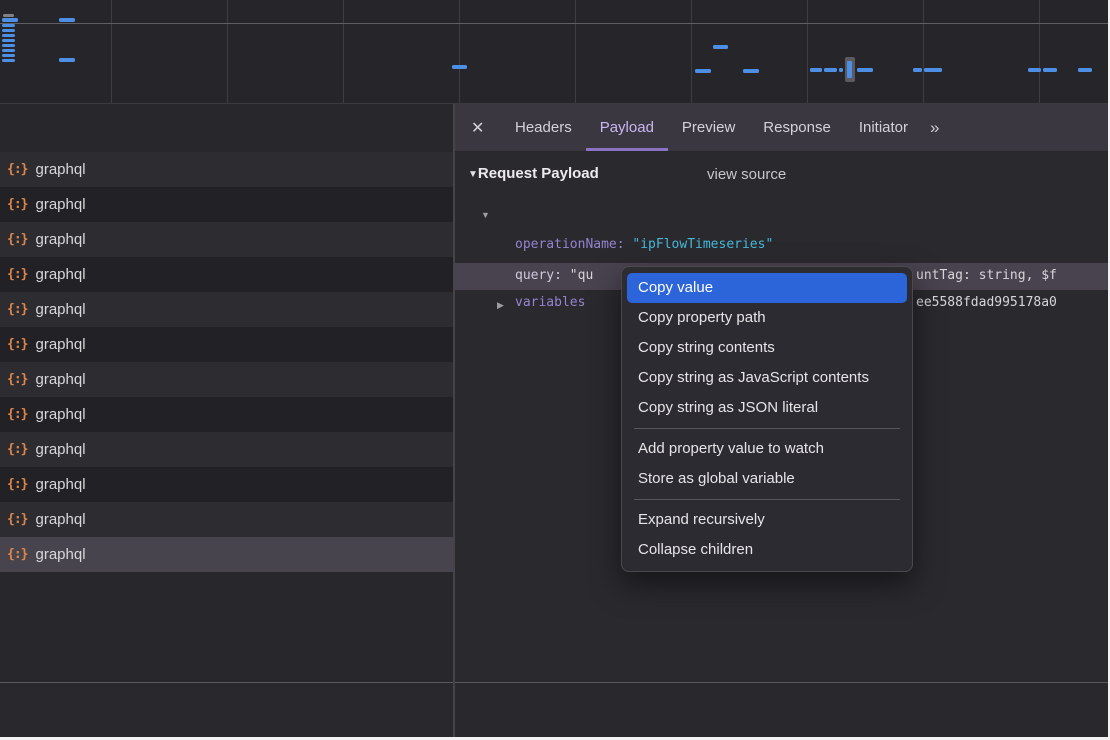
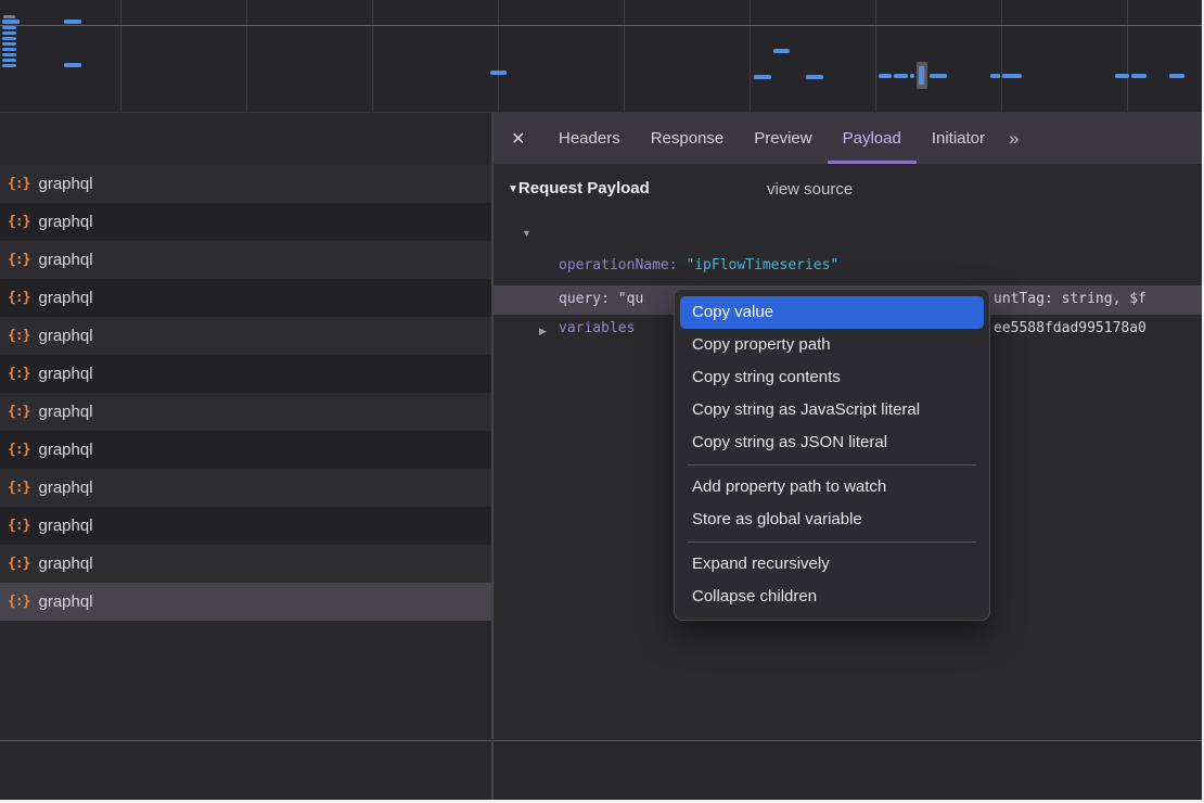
  ✕
  Headers
- Payload
+ Response
  Preview
- Response
+ Payload
  Initiator
  »
  {:}
  graphql
  {:}
  graphql
  {:}
  graphql
  {:}
  graphql
  {:}
  graphql
  {:}
  graphql
  {:}
  graphql
  {:}
  graphql
  {:}
  graphql
  {:}
  graphql
  {:}
  graphql
  {:}
  graphql
  ▼Request Payload
  view source
  ▼
  operationName: "ipFlowTimeseries"
  query: "qu
  untTag: string, $f
  ▶
  variables
  ee5588fdad995178a0
  Copy value
  Copy property path
  Copy string contents
- Copy string as JavaScript contents
+ Copy string as JavaScript literal
  Copy string as JSON literal
- Add property value to watch
+ Add property path to watch
  Store as global variable
  Expand recursively
  Collapse children
